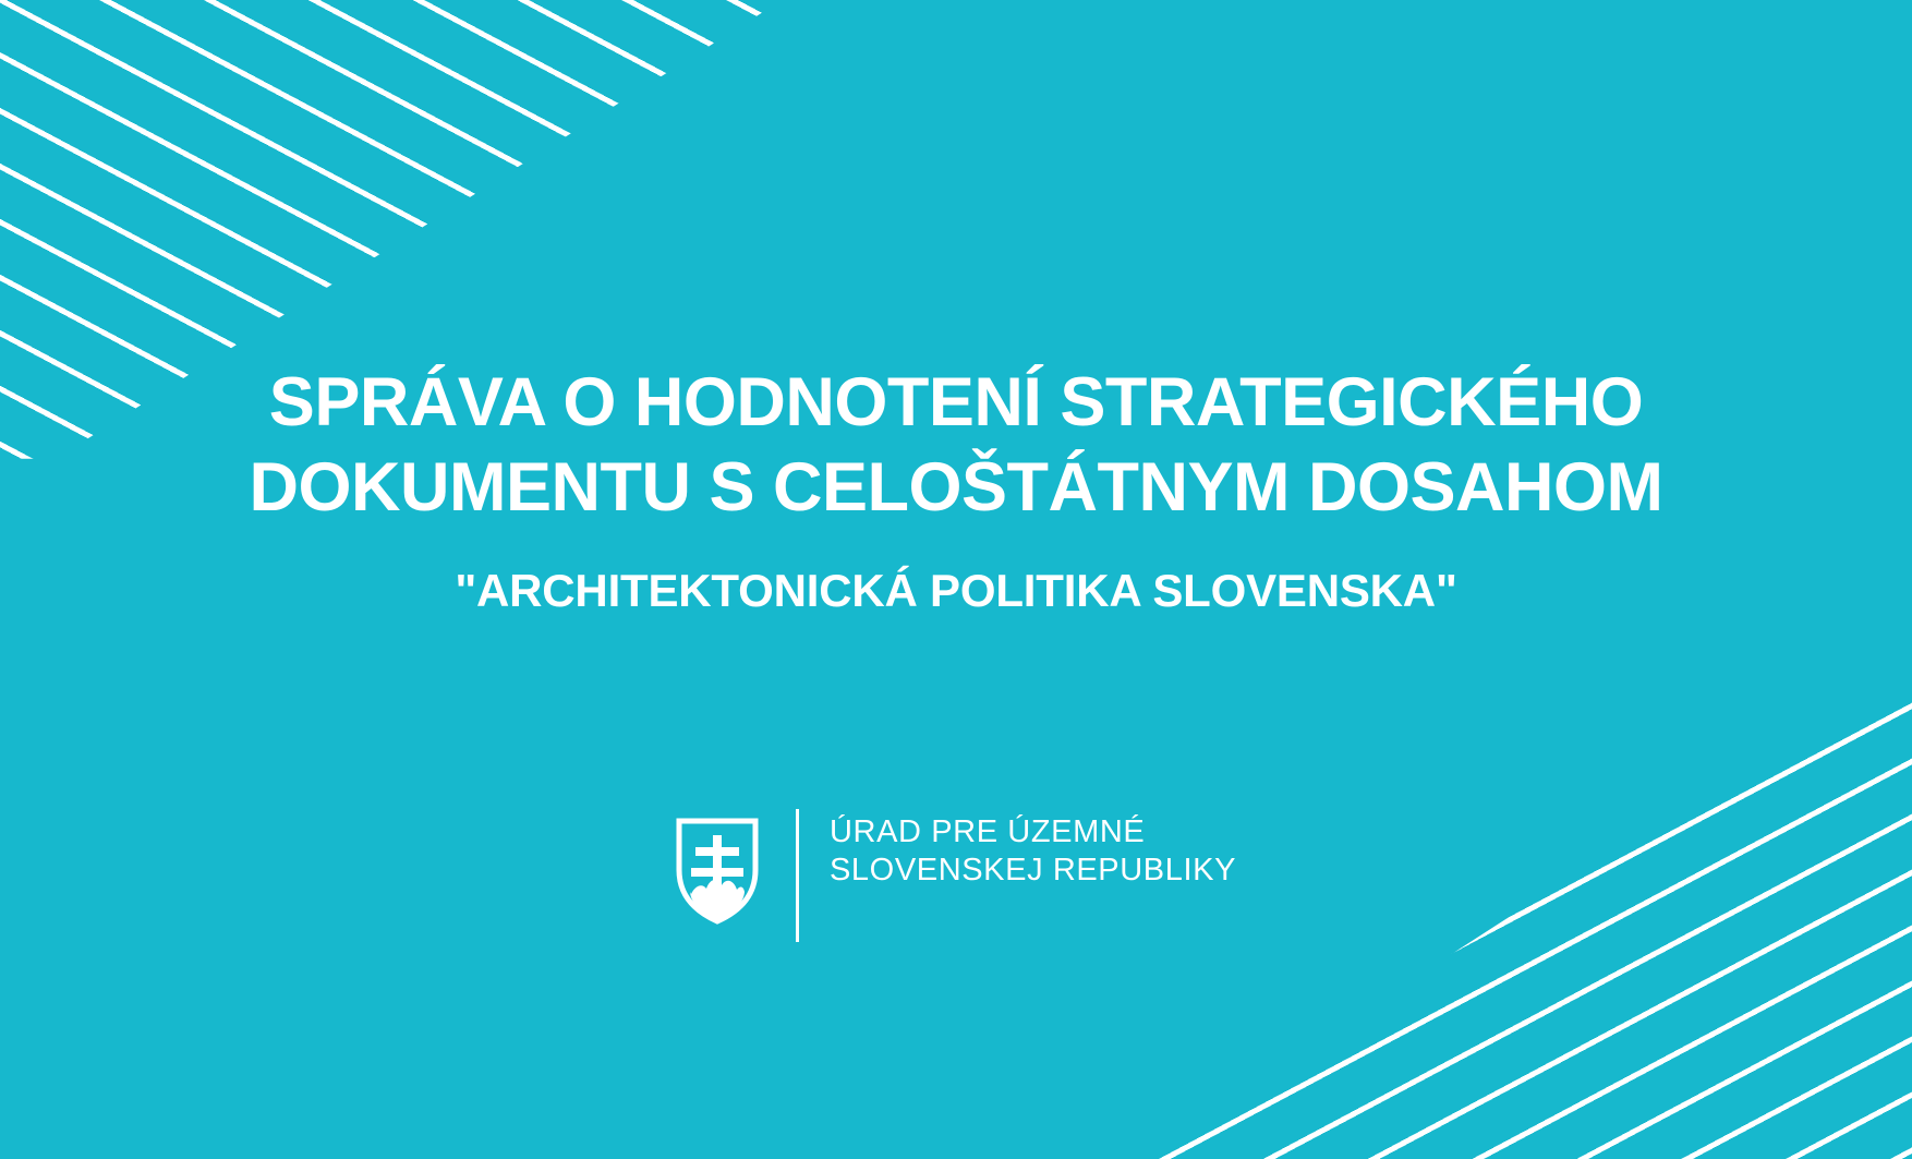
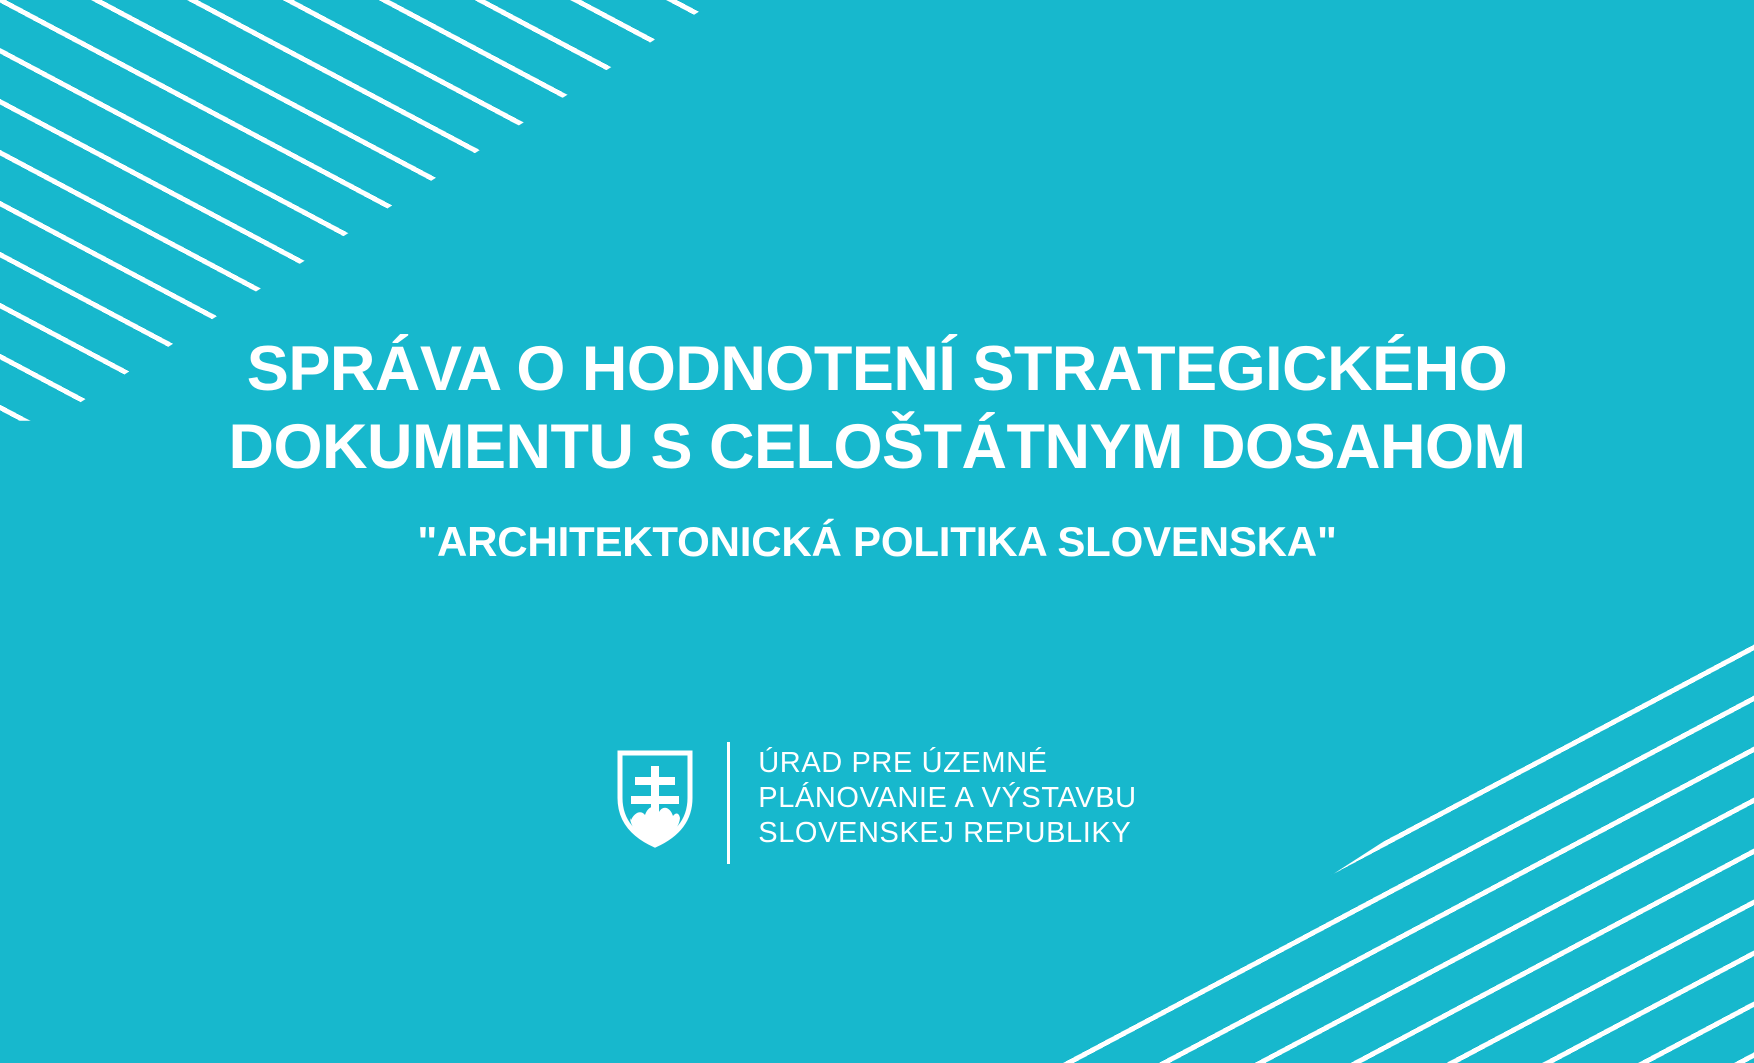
  SPRÁVA O HODNOTENÍ STRATEGICKÉHO
  DOKUMENTU S CELOŠTÁTNYM DOSAHOM
  "ARCHITEKTONICKÁ POLITIKA SLOVENSKA"
  ÚRAD PRE ÚZEMNÉ
+ PLÁNOVANIE A VÝSTAVBU
  SLOVENSKEJ REPUBLIKY
